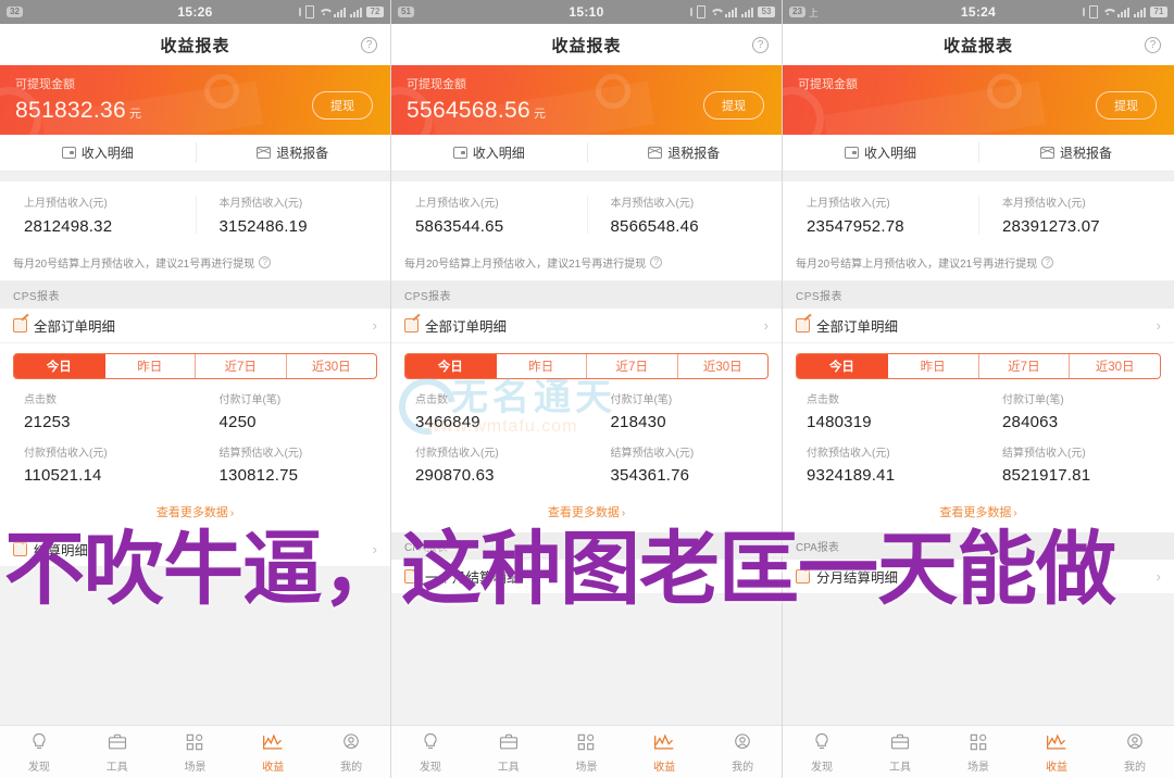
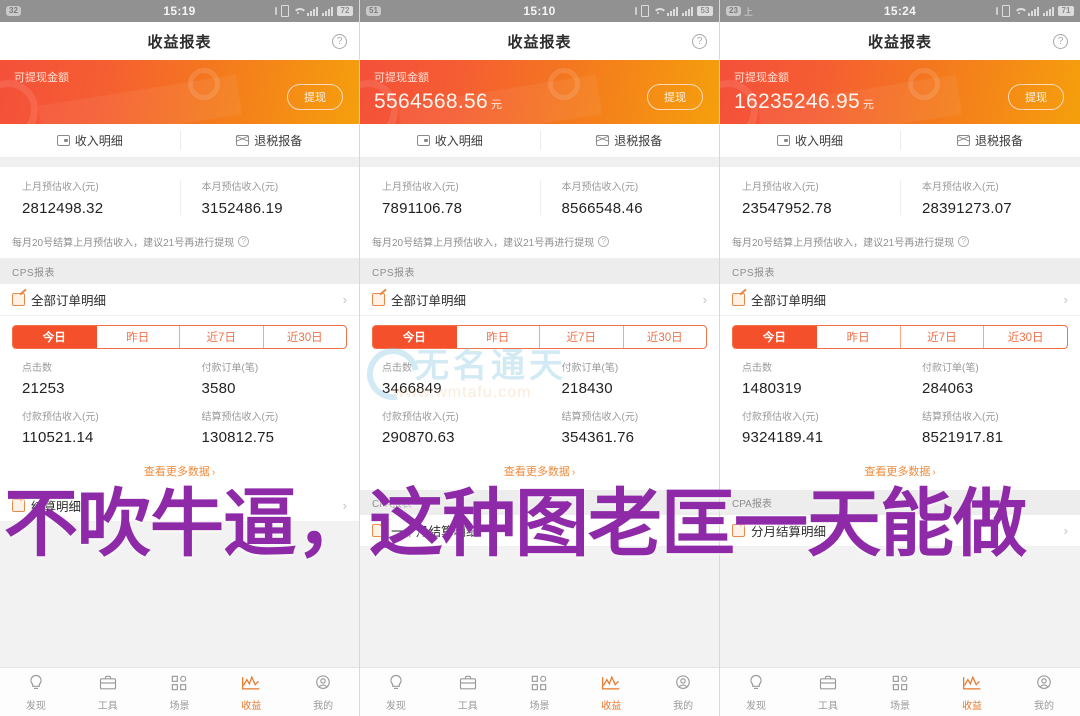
  32
- 15:26
+ 15:19
  72
  收益报表
  ?
  可提现金额
- 851832.36 元
  提现
  收入明细
  退税报备
  上月预估收入(元)
  2812498.32
  本月预估收入(元)
  3152486.19
  每月20号结算上月预估收入，建议21号再进行提现
  ?
  CPS报表
  全部订单明细
  ›
  今日
  昨日
  近7日
  近30日
  点击数
  21253
  付款订单(笔)
- 4250
+ 3580
  付款预估收入(元)
  110521.14
  结算预估收入(元)
  130812.75
  查看更多数据 ›
  结算明细
  ›
  发现
  工具
  场景
  收益
  我的
  51
  15:10
  53
  收益报表
  ?
  可提现金额
  5564568.56 元
  提现
  收入明细
  退税报备
  上月预估收入(元)
- 5863544.65
+ 7891106.78
  本月预估收入(元)
  8566548.46
  每月20号结算上月预估收入，建议21号再进行提现
  ?
  CPS报表
  全部订单明细
  ›
  今日
  昨日
  近7日
  近30日
  点击数
  3466849
  付款订单(笔)
  218430
  付款预估收入(元)
  290870.63
  结算预估收入(元)
  354361.76
  查看更多数据 ›
  CPA报表
  一个月结算明细
  ›
  发现
  工具
  场景
  收益
  我的
  23
  上
  15:24
  71
  收益报表
  ?
  可提现金额
+ 16235246.95 元
  提现
  收入明细
  退税报备
  上月预估收入(元)
  23547952.78
  本月预估收入(元)
  28391273.07
  每月20号结算上月预估收入，建议21号再进行提现
  ?
  CPS报表
  全部订单明细
  ›
  今日
  昨日
  近7日
  近30日
  点击数
  1480319
  付款订单(笔)
  284063
  付款预估收入(元)
  9324189.41
  结算预估收入(元)
  8521917.81
  查看更多数据 ›
  CPA报表
  分月结算明细
  ›
  发现
  工具
  场景
  收益
  我的
  无名通天
  www.wmtafu.com
  不吹牛逼，这种图老匡一天能做
